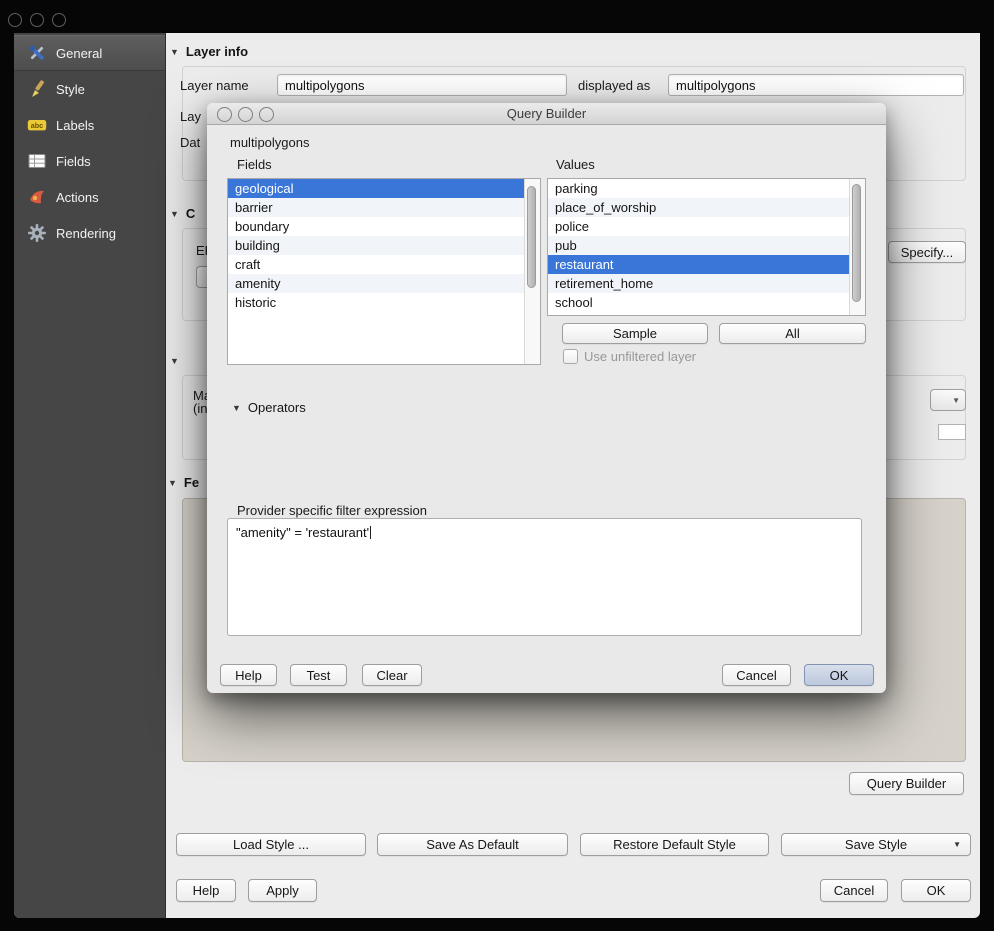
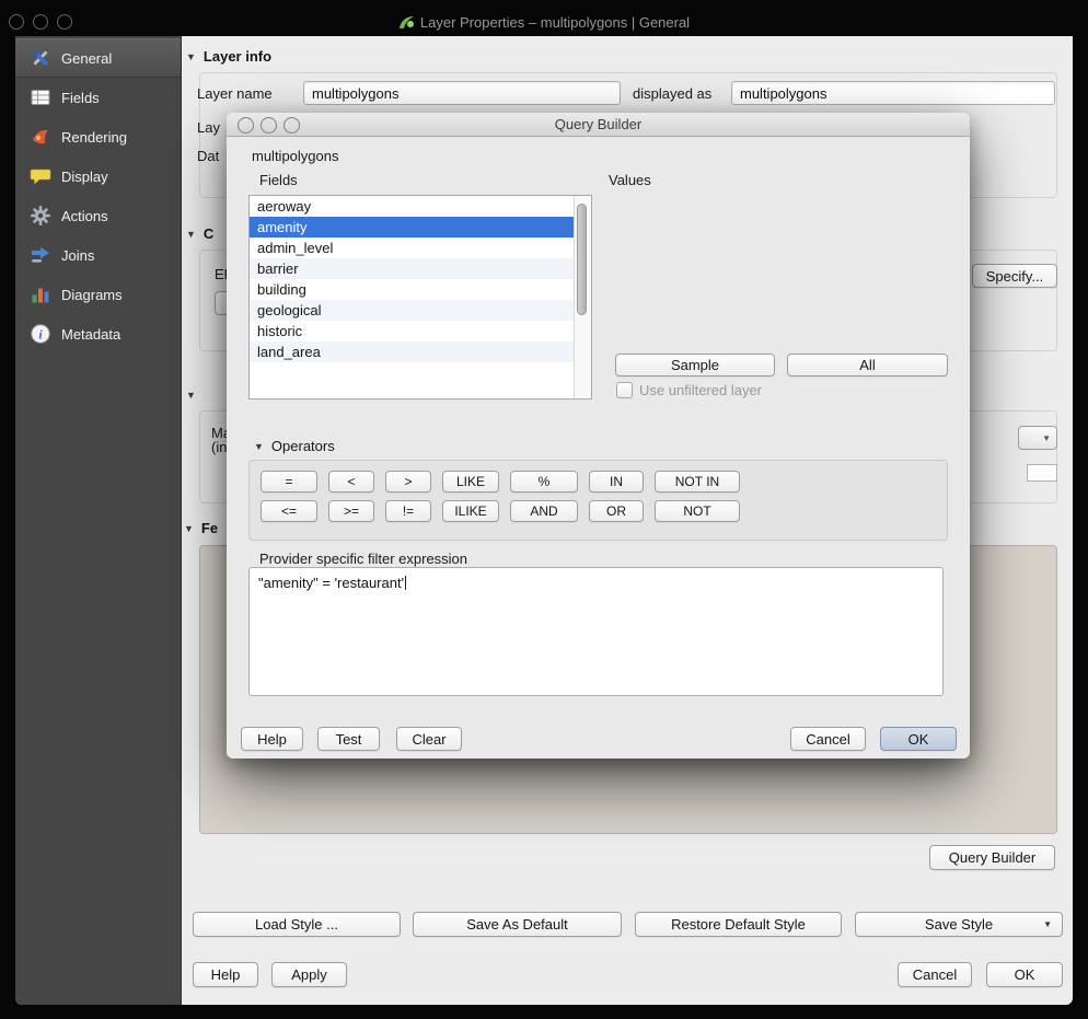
+ Layer Properties – multipolygons | General
  General
- Style
- abc
- Labels
  Fields
- Actions
+ Rendering
+ Display
- Rendering
+ Actions
+ Joins
+ Diagrams
+ i
+ Metadata
  ▼
  Layer info
  Layer name
  multipolygons
  displayed as
  multipolygons
  Lay
  Dat
  ▼
  C
  Specify...
  ▼
  (in
  ▼
  ▼
  Fe
  Query Builder
  Load Style ...
  Save As Default
  Restore Default Style
  Save Style
  ▼
  Help
  Apply
  Cancel
  OK
  Query Builder
  multipolygons
  Fields
+ aeroway
- geological
+ amenity
+ admin_level
  barrier
- boundary
  building
- craft
- amenity
+ geological
  historic
+ land_area
  Values
- parking
- place_of_worship
- police
- pub
- restaurant
- retirement_home
- school
  Sample
  All
  Use unfiltered layer
  ▼
  Operators
+ =
+ <
+ >
+ LIKE
+ %
+ IN
+ NOT IN
+ <=
+ >=
+ !=
+ ILIKE
+ AND
+ OR
+ NOT
  Provider specific filter expression
  "amenity" = 'restaurant'
  Help
  Test
  Clear
  Cancel
  OK
